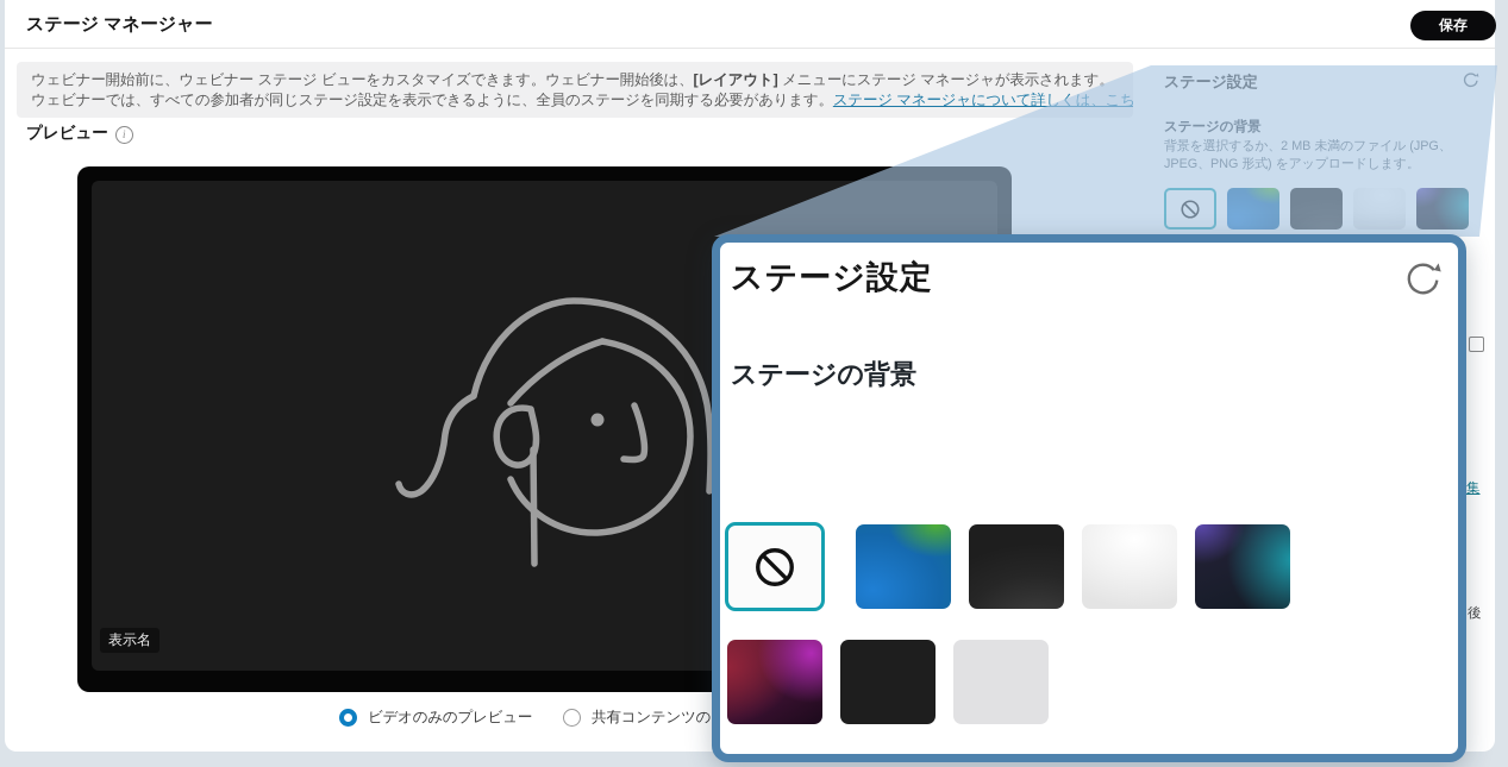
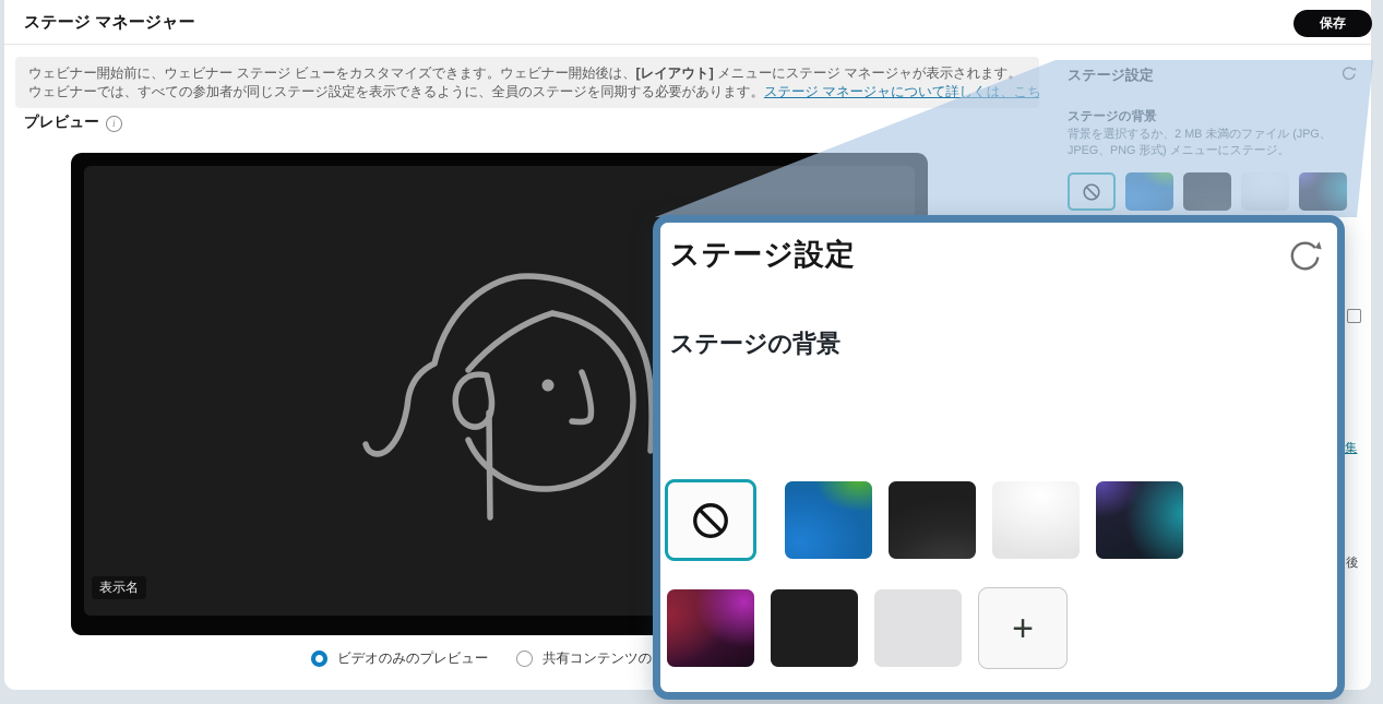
  ステージ マネージャー
  保存
  ウェビナー開始前に、ウェビナー ステージ ビューをカスタマイズできます。ウェビナー開始後は、[レイアウト] メニューにステージ マネージャが表示されます。
  ウェビナーでは、すべての参加者が同じステージ設定を表示できるように、全員のステージを同期する必要があります。ステージ マネージャについて詳しくは、こち
  プレビュー
  i
  表示名
  ビデオのみのプレビュー
  共有コンテンツの
  ステージ設定
  ステージの背景
- 背景を選択するか、2 MB 未満のファイル (JPG、JPEG、PNG 形式) をアップロードします。
+ 背景を選択するか、2 MB 未満のファイル (JPG、JPEG、PNG 形式) メニューにステージ。
  集
  後
  ステージ設定
  ステージの背景
+ +
